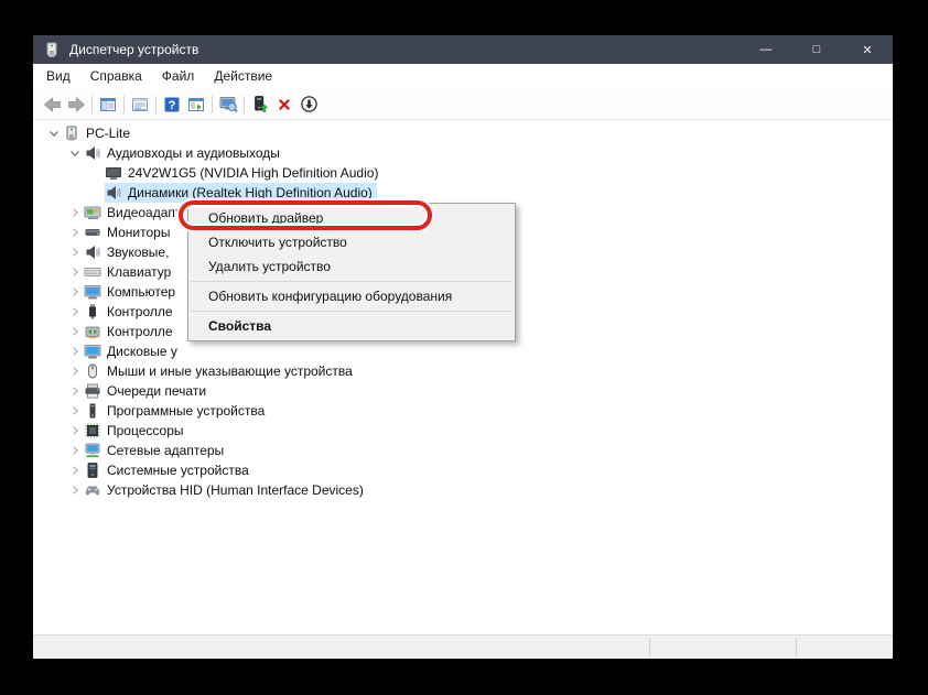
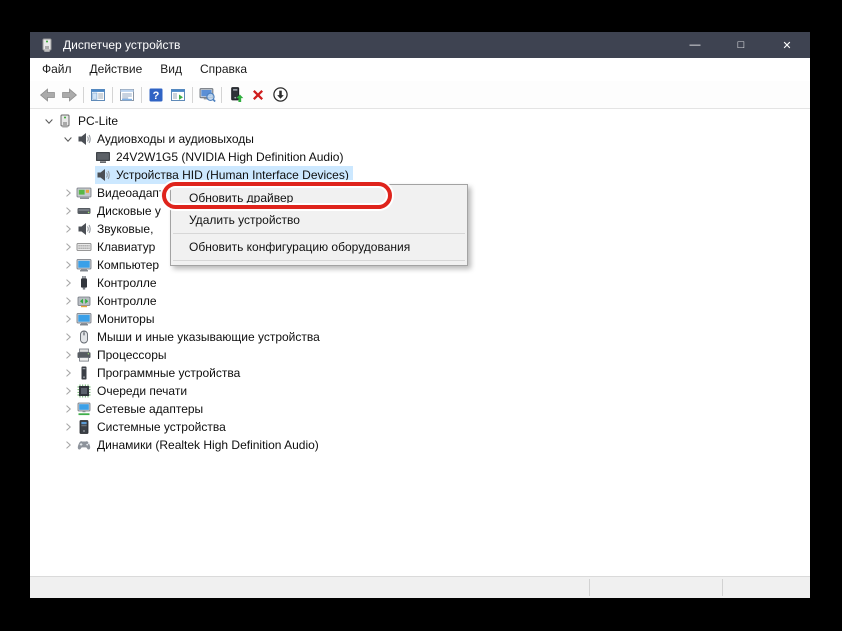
  Диспетчер устройств
  —
  □
  ✕
- Вид
+ Файл
- Справка
+ Действие
- Файл
+ Вид
- Действие
+ Справка
  ?
  PC-Lite
  Аудиовходы и аудиовыходы
  24V2W1G5 (NVIDIA High Definition Audio)
- Динамики (Realtek High Definition Audio)
+ Устройства HID (Human Interface Devices)
  Видеоадапт
- Мониторы
+ Дисковые у
  Звуковые,
  Клавиатур
  Компьютер
  Контролле
  Контролле
- Дисковые у
+ Мониторы
  Мыши и иные указывающие устройства
- Очереди печати
+ Процессоры
  Программные устройства
- Процессоры
+ Очереди печати
  Сетевые адаптеры
  Системные устройства
- Устройства HID (Human Interface Devices)
+ Динамики (Realtek High Definition Audio)
  Обновить драйвер
- Отключить устройство
  Удалить устройство
  Обновить конфигурацию оборудования
- Свойства
